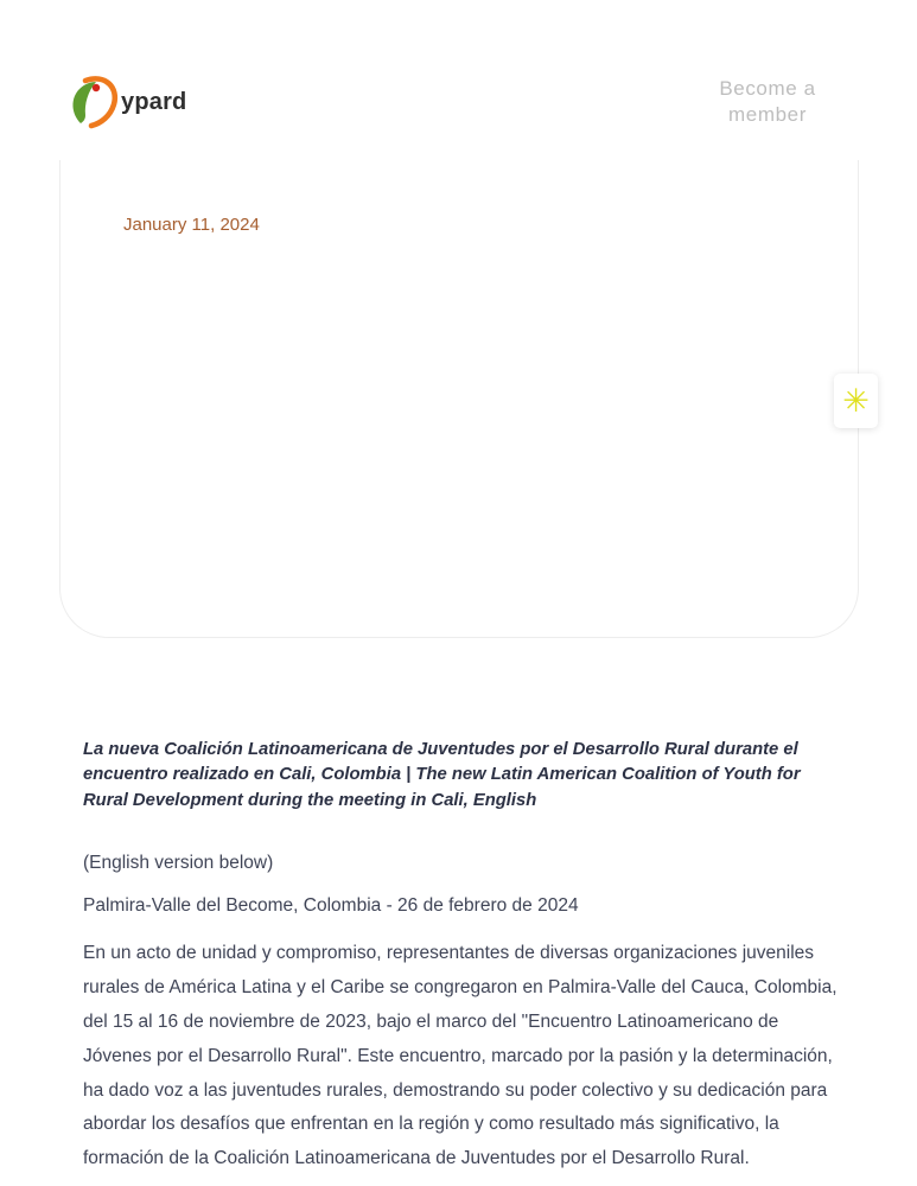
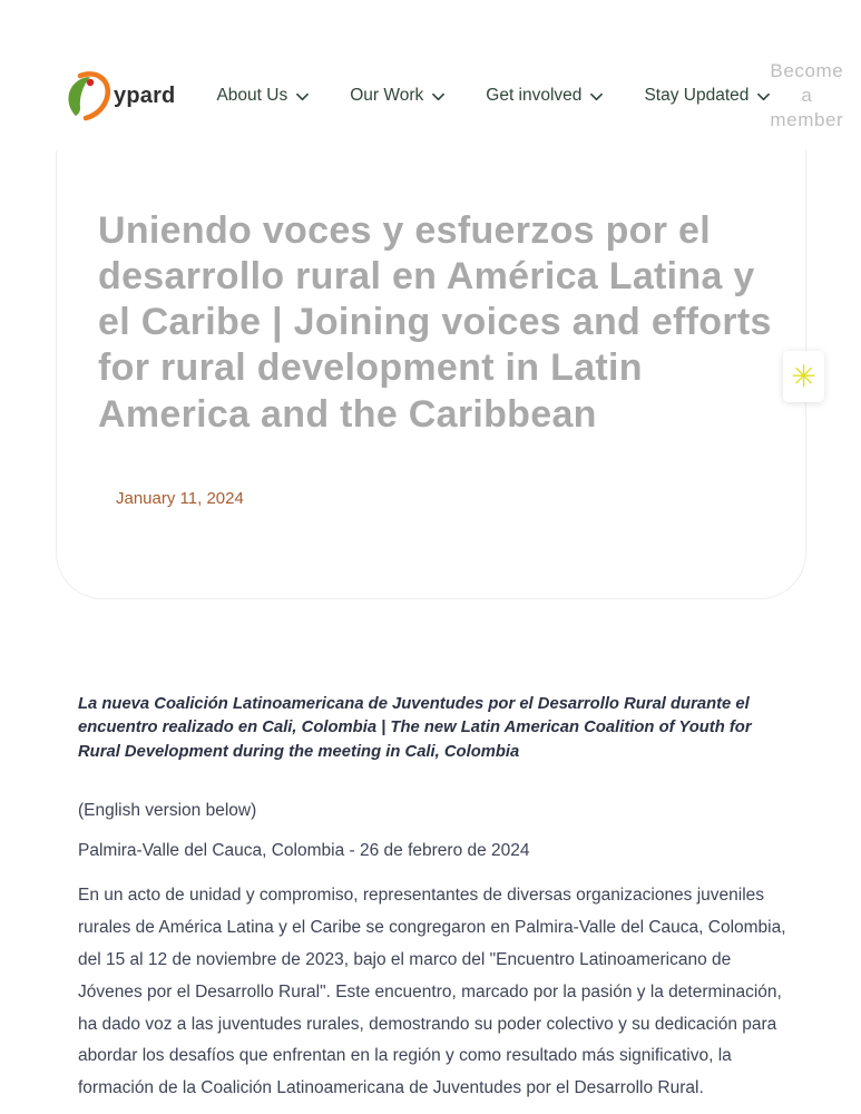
  ypard
+ About Us
+ Our Work
+ Get involved
+ Stay Updated
  Become a member
+ Uniendo voces y esfuerzos por el desarrollo rural en América Latina y el Caribe | Joining voices and efforts for rural development in Latin America and the Caribbean
  January 11, 2024
  ✳
- La nueva Coalición Latinoamericana de Juventudes por el Desarrollo Rural durante el encuentro realizado en Cali, Colombia | The new Latin American Coalition of Youth for Rural Development during the meeting in Cali, English
+ La nueva Coalición Latinoamericana de Juventudes por el Desarrollo Rural durante el encuentro realizado en Cali, Colombia | The new Latin American Coalition of Youth for Rural Development during the meeting in Cali, Colombia
  (English version below)
- Palmira-Valle del Become, Colombia - 26 de febrero de 2024
+ Palmira-Valle del Cauca, Colombia - 26 de febrero de 2024
- En un acto de unidad y compromiso, representantes de diversas organizaciones juveniles rurales de América Latina y el Caribe se congregaron en Palmira-Valle del Cauca, Colombia, del 15 al 16 de noviembre de 2023, bajo el marco del "Encuentro Latinoamericano de Jóvenes por el Desarrollo Rural". Este encuentro, marcado por la pasión y la determinación, ha dado voz a las juventudes rurales, demostrando su poder colectivo y su dedicación para abordar los desafíos que enfrentan en la región y como resultado más significativo, la formación de la Coalición Latinoamericana de Juventudes por el Desarrollo Rural.
+ En un acto de unidad y compromiso, representantes de diversas organizaciones juveniles rurales de América Latina y el Caribe se congregaron en Palmira-Valle del Cauca, Colombia, del 15 al 12 de noviembre de 2023, bajo el marco del "Encuentro Latinoamericano de Jóvenes por el Desarrollo Rural". Este encuentro, marcado por la pasión y la determinación, ha dado voz a las juventudes rurales, demostrando su poder colectivo y su dedicación para abordar los desafíos que enfrentan en la región y como resultado más significativo, la formación de la Coalición Latinoamericana de Juventudes por el Desarrollo Rural.
